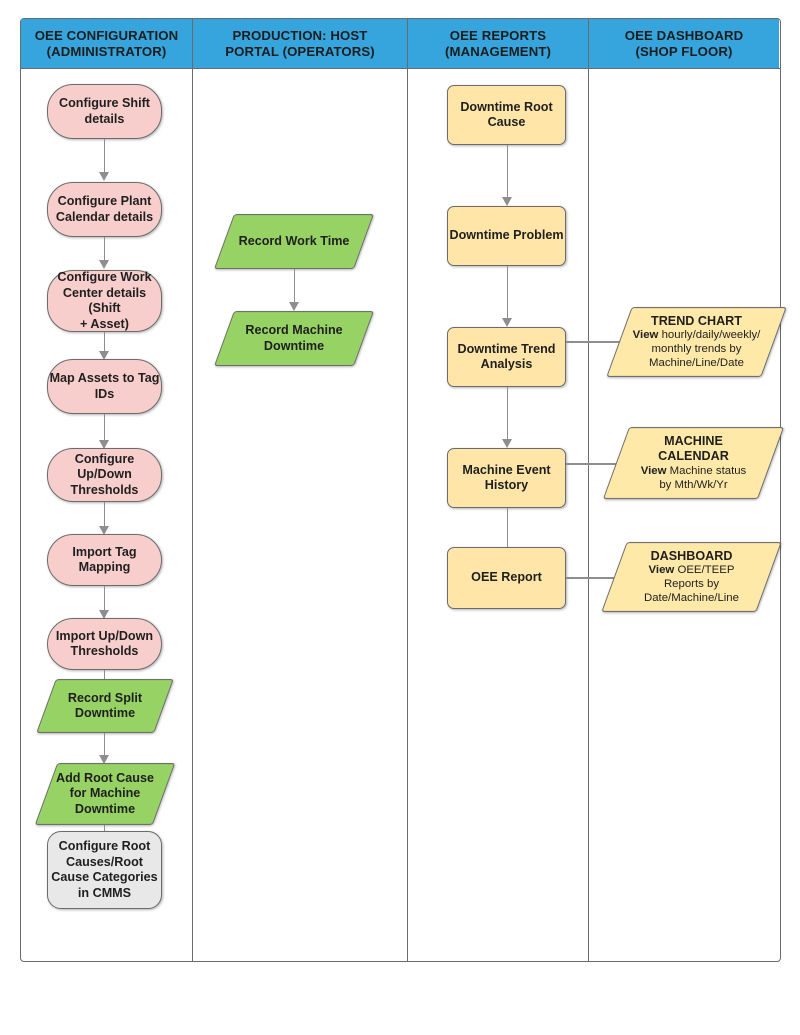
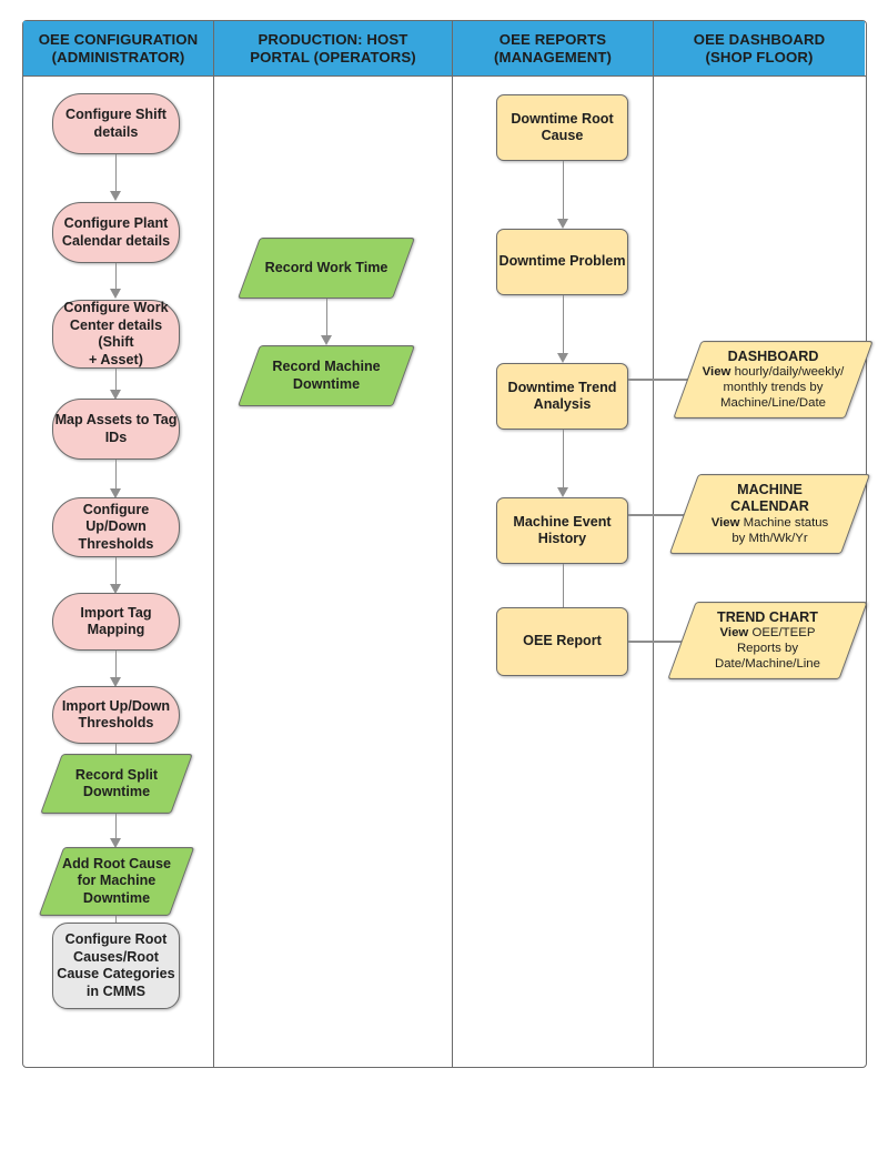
  OEE CONFIGURATION
  (ADMINISTRATOR)
  PRODUCTION: HOST
  PORTAL (OPERATORS)
  OEE REPORTS
  (MANAGEMENT)
  OEE DASHBOARD
  (SHOP FLOOR)
  Configure Shift
  details
  Configure Plant
  Calendar details
  Configure Work
  Center details (Shift
  + Asset)
  Map Assets to Tag
  IDs
  Configure Up/Down
  Thresholds
  Import Tag
  Mapping
  Import Up/Down
  Thresholds
  Record Split
  Downtime
  Add Root Cause
  for Machine
  Downtime
  Configure Root
  Causes/Root
  Cause Categories
  in CMMS
  Record Work Time
  Record Machine
  Downtime
  Downtime Root
  Cause
  Downtime Problem
  Downtime Trend
  Analysis
  Machine Event
  History
  OEE Report
- TREND CHART
+ DASHBOARD
  View hourly/daily/weekly/
  monthly trends by
  Machine/Line/Date
  MACHINE
  CALENDAR
  View Machine status
  by Mth/Wk/Yr
- DASHBOARD
+ TREND CHART
  View OEE/TEEP
  Reports by
  Date/Machine/Line
